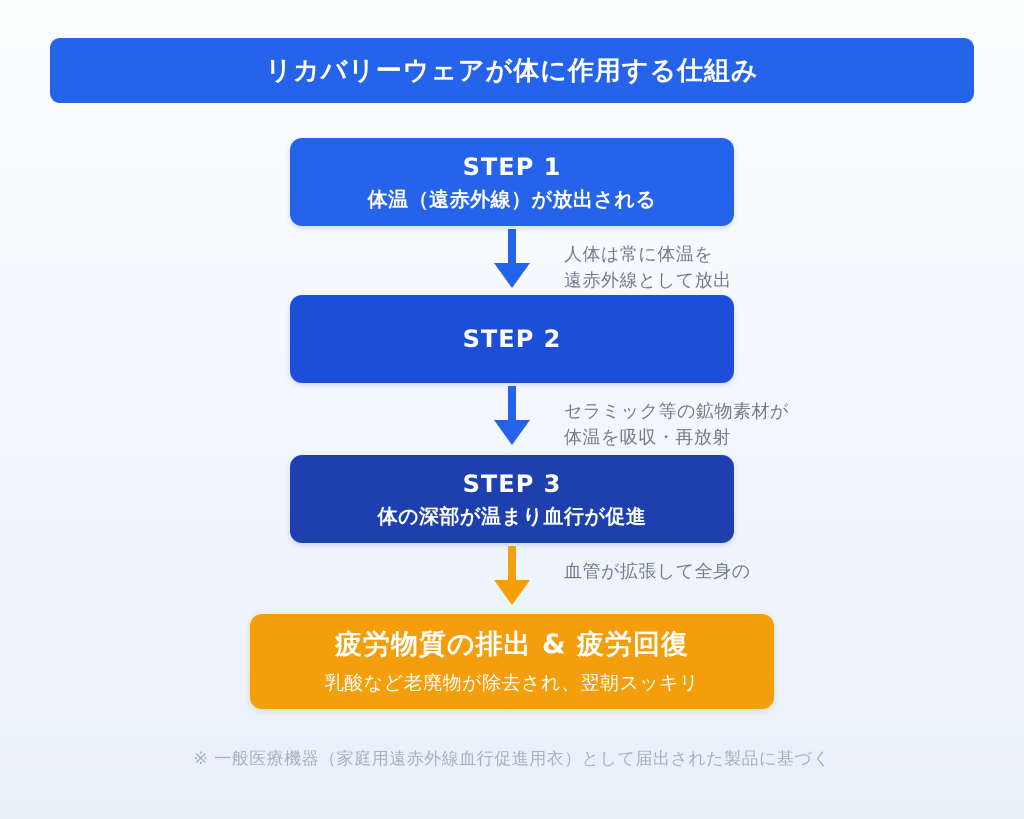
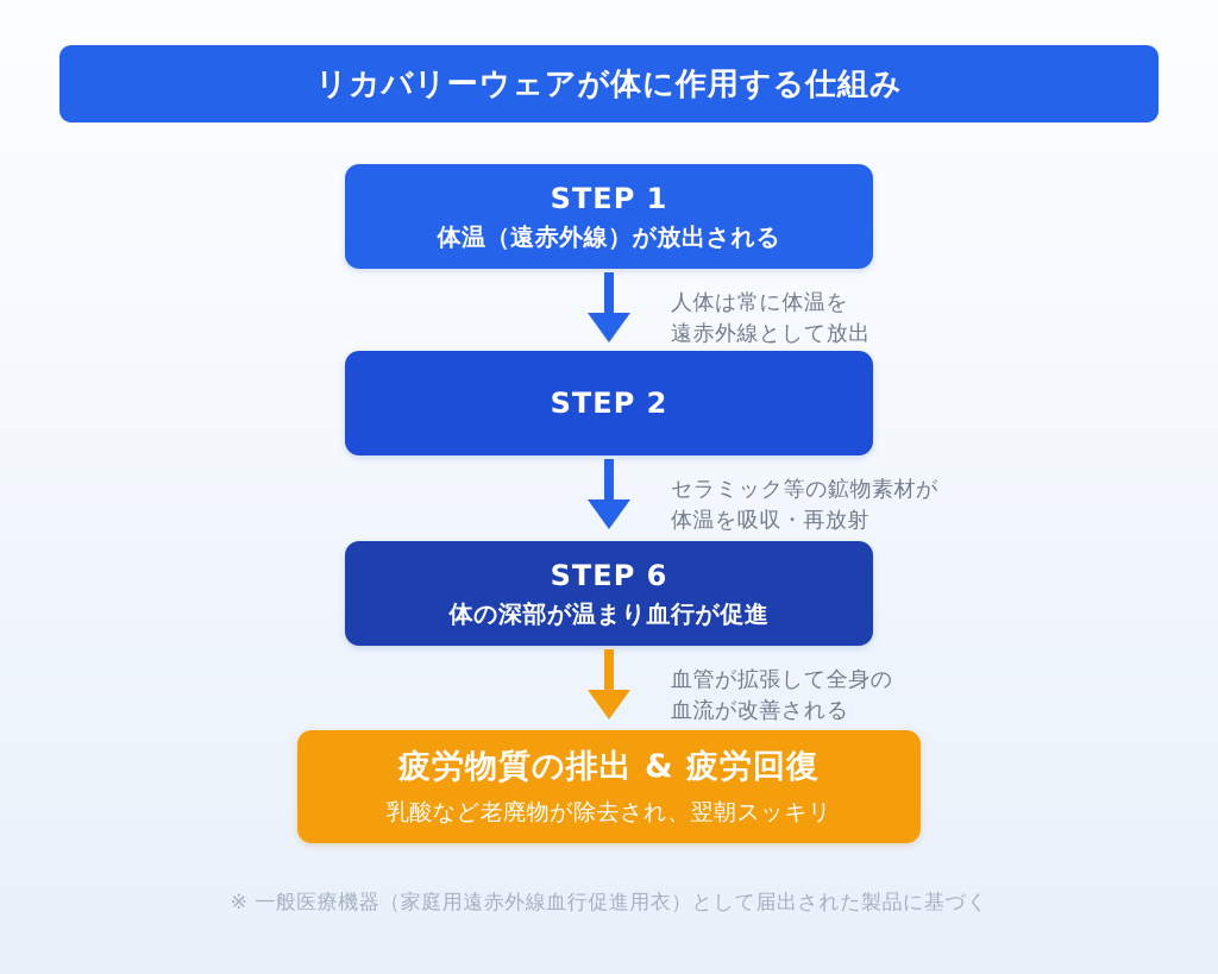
  リカバリーウェアが体に作用する仕組み
  STEP 1
  体温（遠赤外線）が放出される
  人体は常に体温を
  遠赤外線として放出
  STEP 2
  セラミック等の鉱物素材が
  体温を吸収・再放射
- STEP 3
+ STEP 6
  体の深部が温まり血行が促進
  血管が拡張して全身の
+ 血流が改善される
  疲労物質の排出 & 疲労回復
  乳酸など老廃物が除去され、翌朝スッキリ
  ※ 一般医療機器（家庭用遠赤外線血行促進用衣）として届出された製品に基づく
